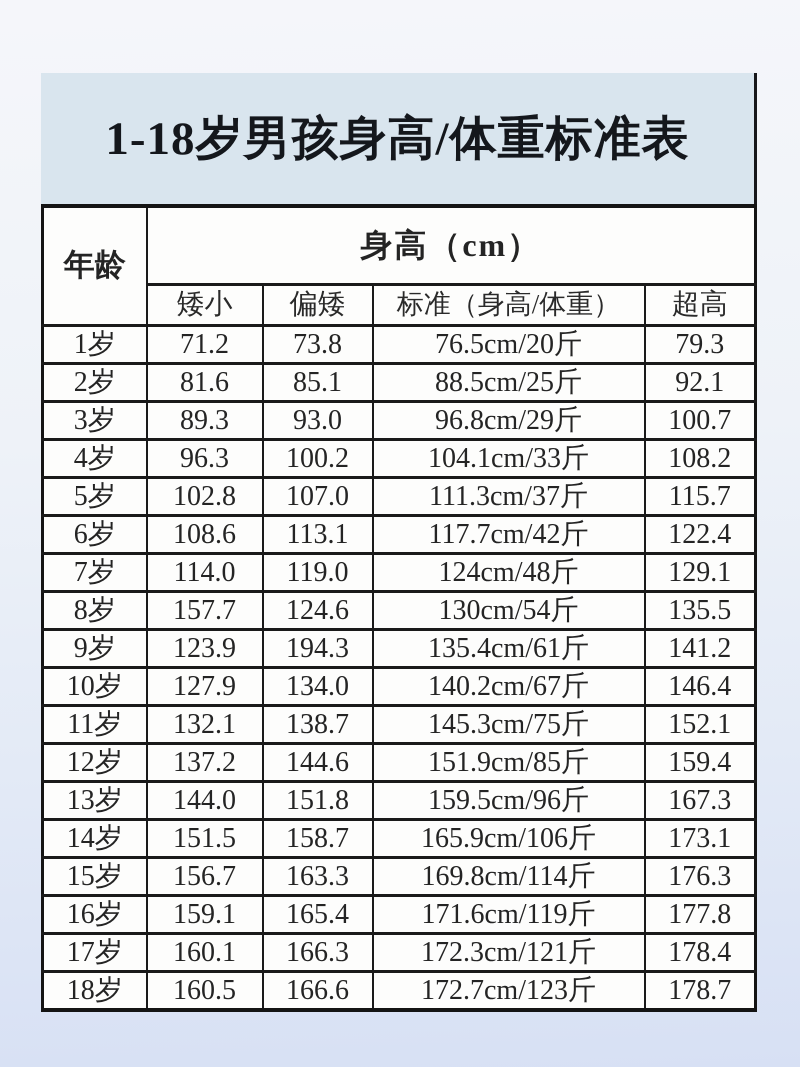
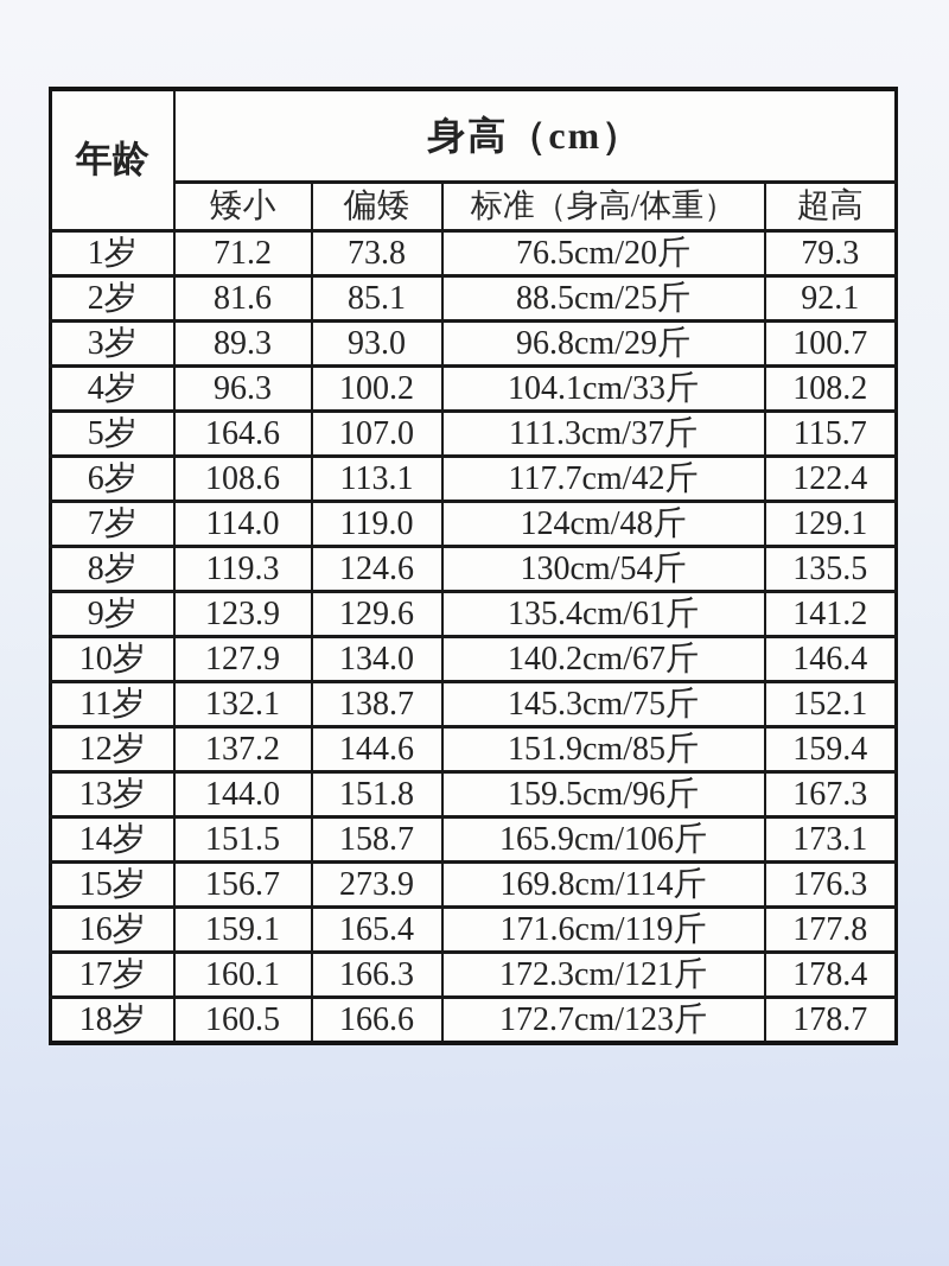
- 1-18岁男孩身高/体重标准表
  年龄	身高（cm）
  矮小	偏矮	标准（身高/体重）	超高
  1岁	71.2	73.8	76.5cm/20斤	79.3
  2岁	81.6	85.1	88.5cm/25斤	92.1
  3岁	89.3	93.0	96.8cm/29斤	100.7
  4岁	96.3	100.2	104.1cm/33斤	108.2
- 5岁	102.8	107.0	111.3cm/37斤	115.7
+ 5岁	164.6	107.0	111.3cm/37斤	115.7
  6岁	108.6	113.1	117.7cm/42斤	122.4
  7岁	114.0	119.0	124cm/48斤	129.1
- 8岁	157.7	124.6	130cm/54斤	135.5
+ 8岁	119.3	124.6	130cm/54斤	135.5
- 9岁	123.9	194.3	135.4cm/61斤	141.2
+ 9岁	123.9	129.6	135.4cm/61斤	141.2
  10岁	127.9	134.0	140.2cm/67斤	146.4
  11岁	132.1	138.7	145.3cm/75斤	152.1
  12岁	137.2	144.6	151.9cm/85斤	159.4
  13岁	144.0	151.8	159.5cm/96斤	167.3
  14岁	151.5	158.7	165.9cm/106斤	173.1
- 15岁	156.7	163.3	169.8cm/114斤	176.3
+ 15岁	156.7	273.9	169.8cm/114斤	176.3
  16岁	159.1	165.4	171.6cm/119斤	177.8
  17岁	160.1	166.3	172.3cm/121斤	178.4
  18岁	160.5	166.6	172.7cm/123斤	178.7
